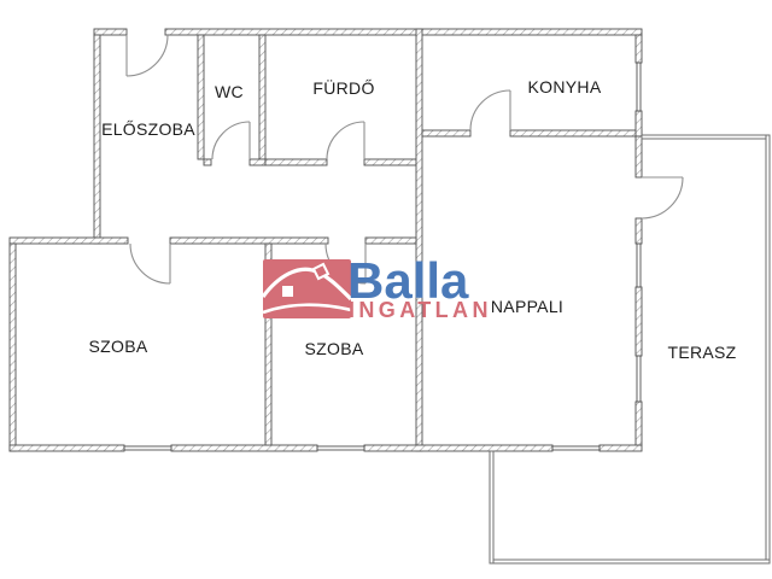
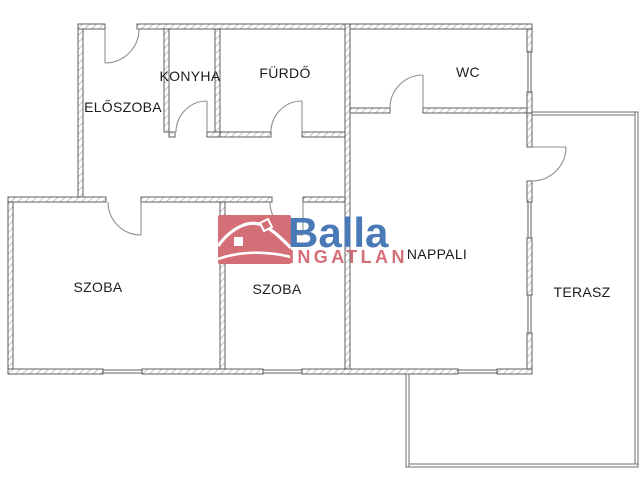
  ELŐSZOBA
- WC
+ KONYHA
  FÜRDŐ
- KONYHA
+ WC
  NAPPALI
  SZOBA
  SZOBA
  TERASZ
  Balla
  INGATLAN
